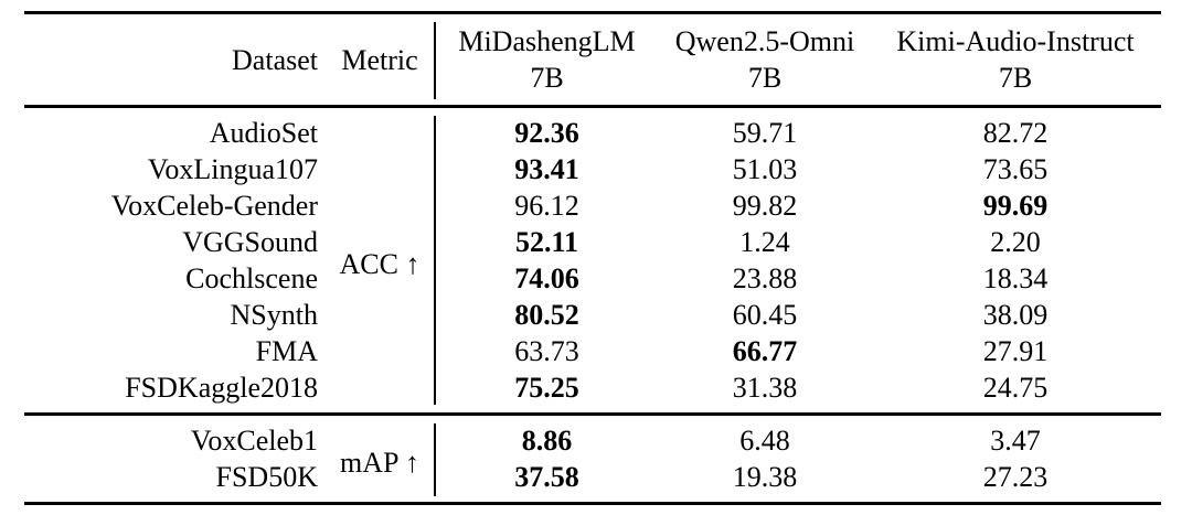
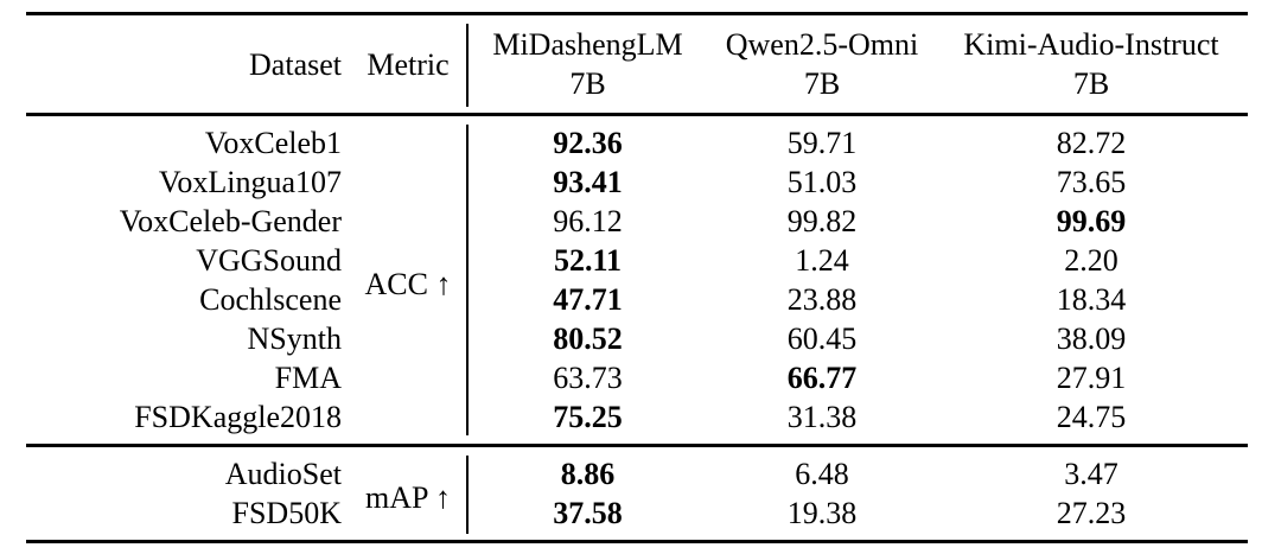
  Dataset	Metric	MiDashengLM 7B	Qwen2.5-Omni 7B	Kimi-Audio-Instruct 7B
- AudioSet	ACC ↑	92.36	59.71	82.72
+ VoxCeleb1	ACC ↑	92.36	59.71	82.72
  VoxLingua107	93.41	51.03	73.65
  VoxCeleb-Gender	96.12	99.82	99.69
  VGGSound	52.11	1.24	2.20
- Cochlscene	74.06	23.88	18.34
+ Cochlscene	47.71	23.88	18.34
  NSynth	80.52	60.45	38.09
  FMA	63.73	66.77	27.91
  FSDKaggle2018	75.25	31.38	24.75
- VoxCeleb1	mAP ↑	8.86	6.48	3.47
+ AudioSet	mAP ↑	8.86	6.48	3.47
  FSD50K	37.58	19.38	27.23
